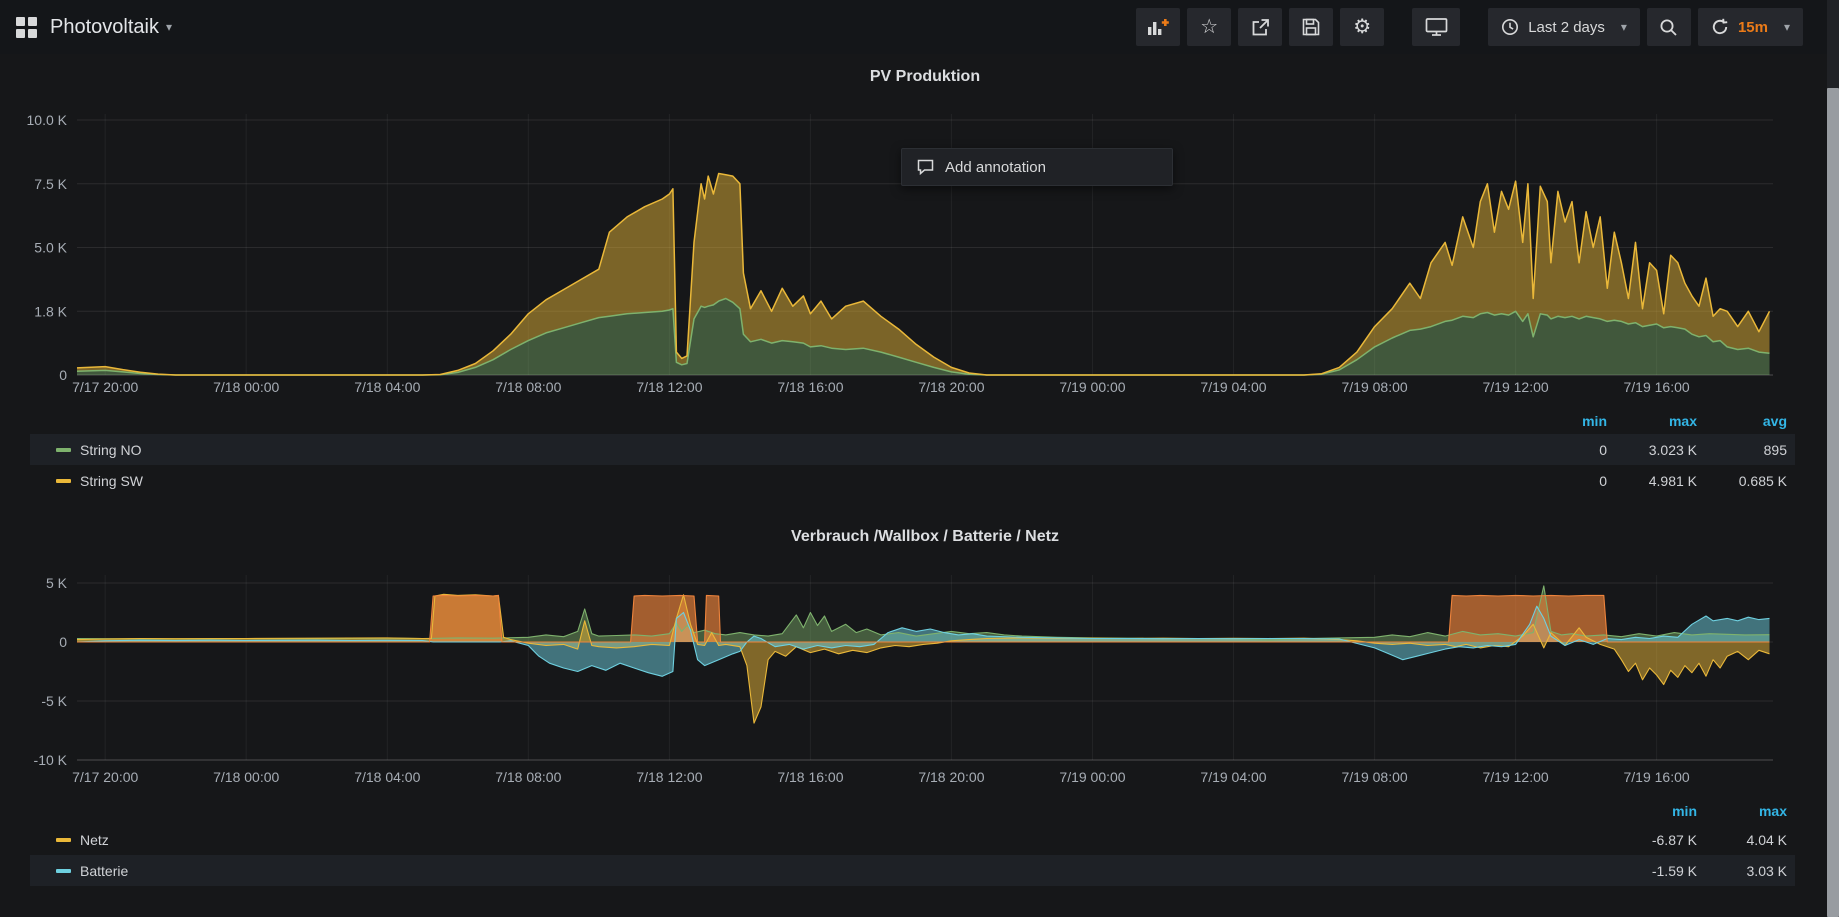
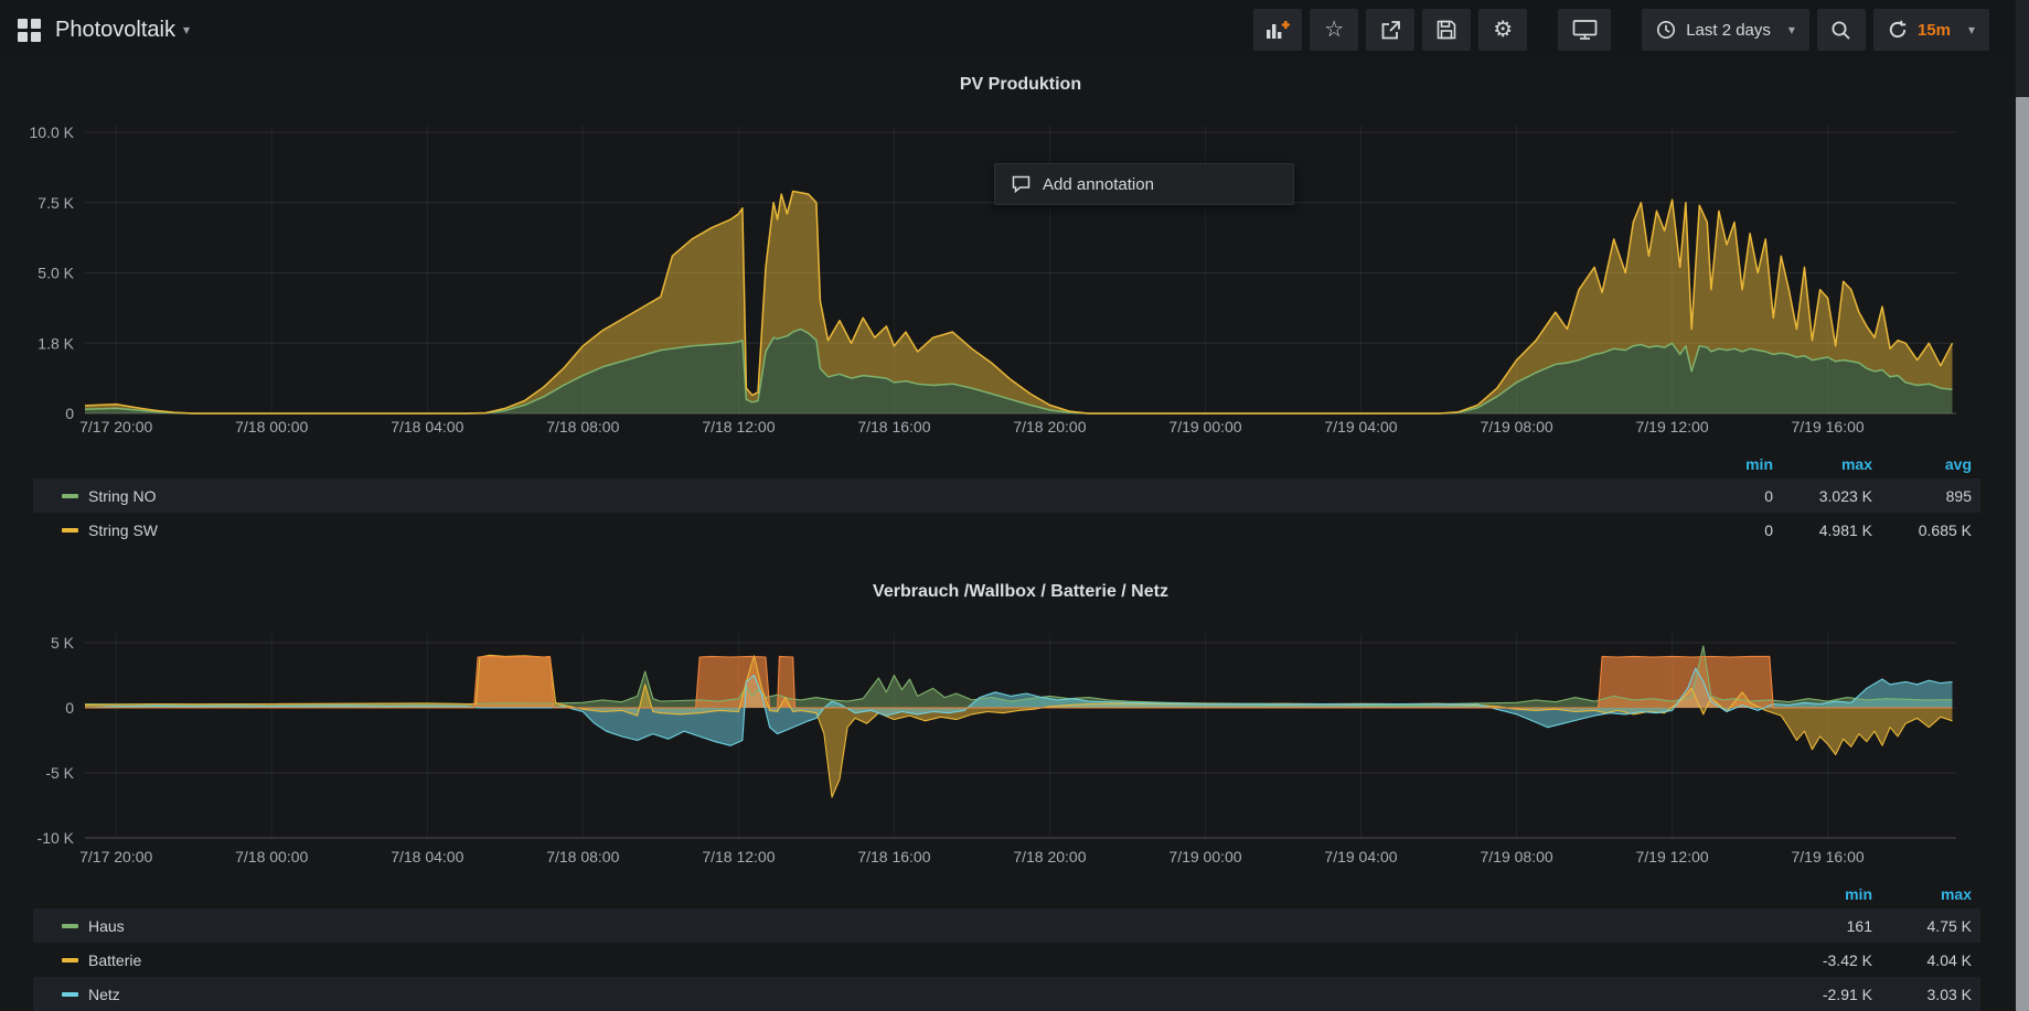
  Photovoltaik
  ▾
  ☆
  ⚙
  Last 2 days
  ▾
  15m
  ▾
  PV Produktion
  0
  1.8 K
  5.0 K
  7.5 K
  10.0 K
  7/17 20:00
  7/18 00:00
  7/18 04:00
  7/18 08:00
  7/18 12:00
  7/18 16:00
  7/18 20:00
  7/19 00:00
  7/19 04:00
  7/19 08:00
  7/19 12:00
  7/19 16:00
  Add annotation
  min
  max
  avg
  String NO
  0
  3.023 K
  895
  String SW
  0
  4.981 K
  0.685 K
  Verbrauch /Wallbox / Batterie / Netz
  5 K
  0
  -5 K
  -10 K
  7/17 20:00
  7/18 00:00
  7/18 04:00
  7/18 08:00
  7/18 12:00
  7/18 16:00
  7/18 20:00
  7/19 00:00
  7/19 04:00
  7/19 08:00
  7/19 12:00
  7/19 16:00
  min
  max
+ Haus
+ 161
+ 4.75 K
- Netz
+ Batterie
- -6.87 K
+ -3.42 K
  4.04 K
- Batterie
+ Netz
- -1.59 K
+ -2.91 K
  3.03 K
